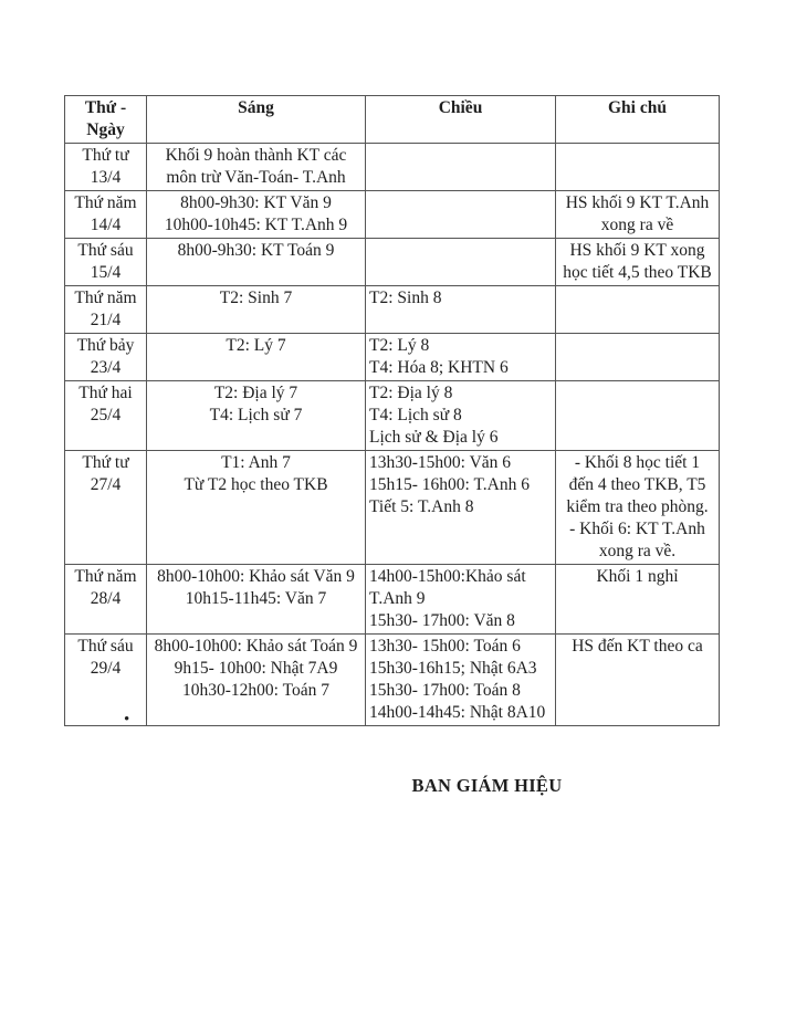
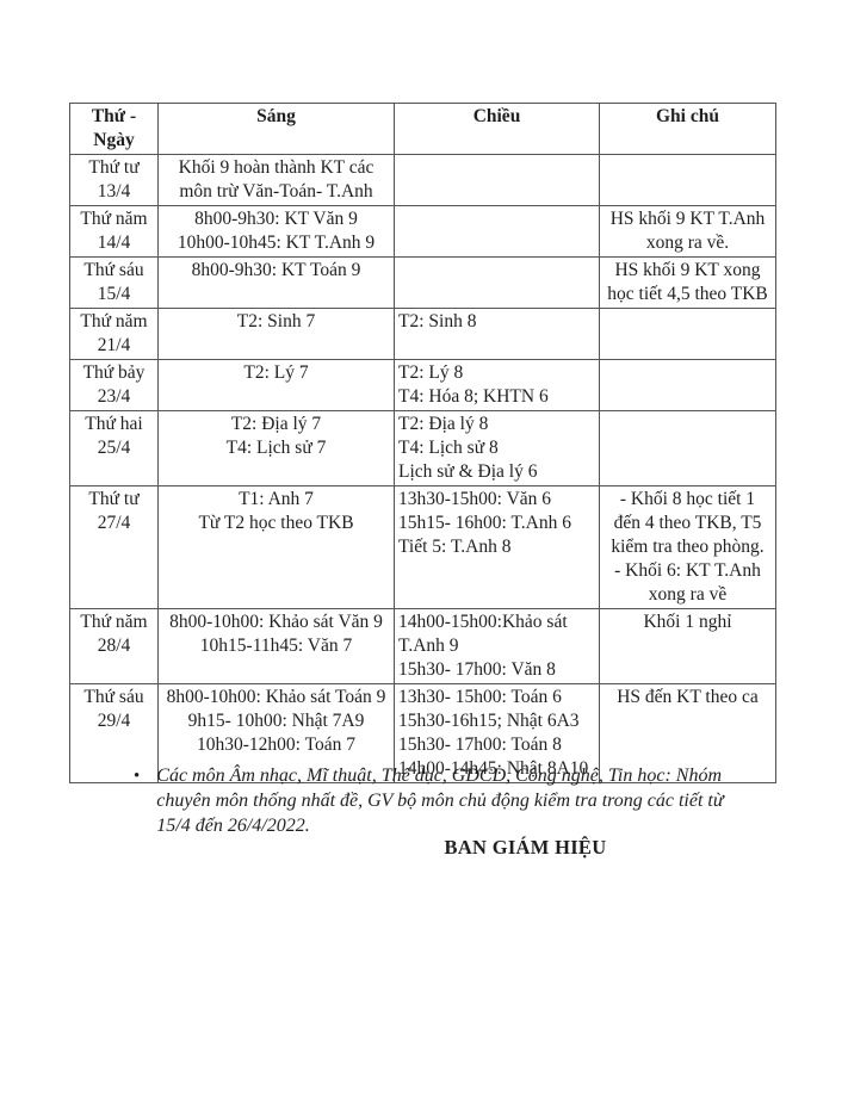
  Thứ - Ngày	Sáng	Chiều	Ghi chú
  Thứ tư13/4	Khối 9 hoàn thành KT cácmôn trừ Văn-Toán- T.Anh
- Thứ năm14/4	8h00-9h30: KT Văn 910h00-10h45: KT T.Anh 9		HS khối 9 KT T.Anhxong ra về
+ Thứ năm14/4	8h00-9h30: KT Văn 910h00-10h45: KT T.Anh 9		HS khối 9 KT T.Anhxong ra về.
  Thứ sáu15/4	8h00-9h30: KT Toán 9		HS khối 9 KT xonghọc tiết 4,5 theo TKB
  Thứ năm21/4	T2: Sinh 7	T2: Sinh 8
  Thứ bảy23/4	T2: Lý 7	T2: Lý 8T4: Hóa 8; KHTN 6
  Thứ hai25/4	T2: Địa lý 7T4: Lịch sử 7	T2: Địa lý 8T4: Lịch sử 8Lịch sử & Địa lý 6
- Thứ tư27/4	T1: Anh 7Từ T2 học theo TKB	13h30-15h00: Văn 615h15- 16h00: T.Anh 6Tiết 5: T.Anh 8	- Khối 8 học tiết 1đến 4 theo TKB, T5kiểm tra theo phòng.- Khối 6: KT T.Anhxong ra về.
+ Thứ tư27/4	T1: Anh 7Từ T2 học theo TKB	13h30-15h00: Văn 615h15- 16h00: T.Anh 6Tiết 5: T.Anh 8	- Khối 8 học tiết 1đến 4 theo TKB, T5kiểm tra theo phòng.- Khối 6: KT T.Anhxong ra về
  Thứ năm28/4	8h00-10h00: Khảo sát Văn 910h15-11h45: Văn 7	14h00-15h00:Khảo sátT.Anh 915h30- 17h00: Văn 8	Khối 1 nghỉ
  Thứ sáu29/4	8h00-10h00: Khảo sát Toán 99h15- 10h00: Nhật 7A910h30-12h00: Toán 7	13h30- 15h00: Toán 615h30-16h15; Nhật 6A315h30- 17h00: Toán 814h00-14h45: Nhật 8A10	HS đến KT theo ca
  •
+ Các môn Âm nhạc, Mĩ thuật, Thể dục, GDCD, Công nghệ, Tin học: Nhóm
+ chuyên môn thống nhất đề, GV bộ môn chủ động kiểm tra trong các tiết từ
+ 15/4 đến 26/4/2022.
  BAN GIÁM HIỆU
